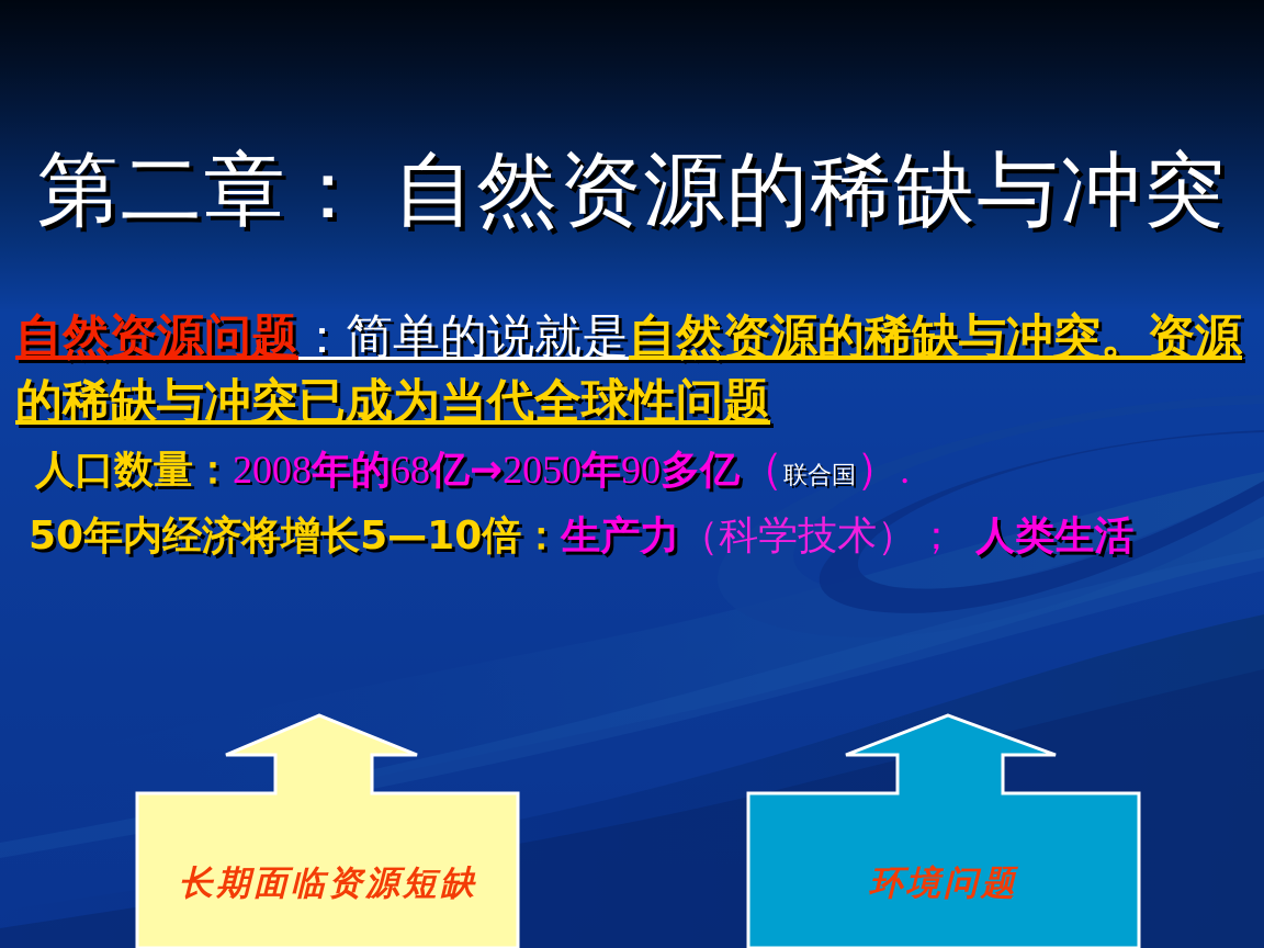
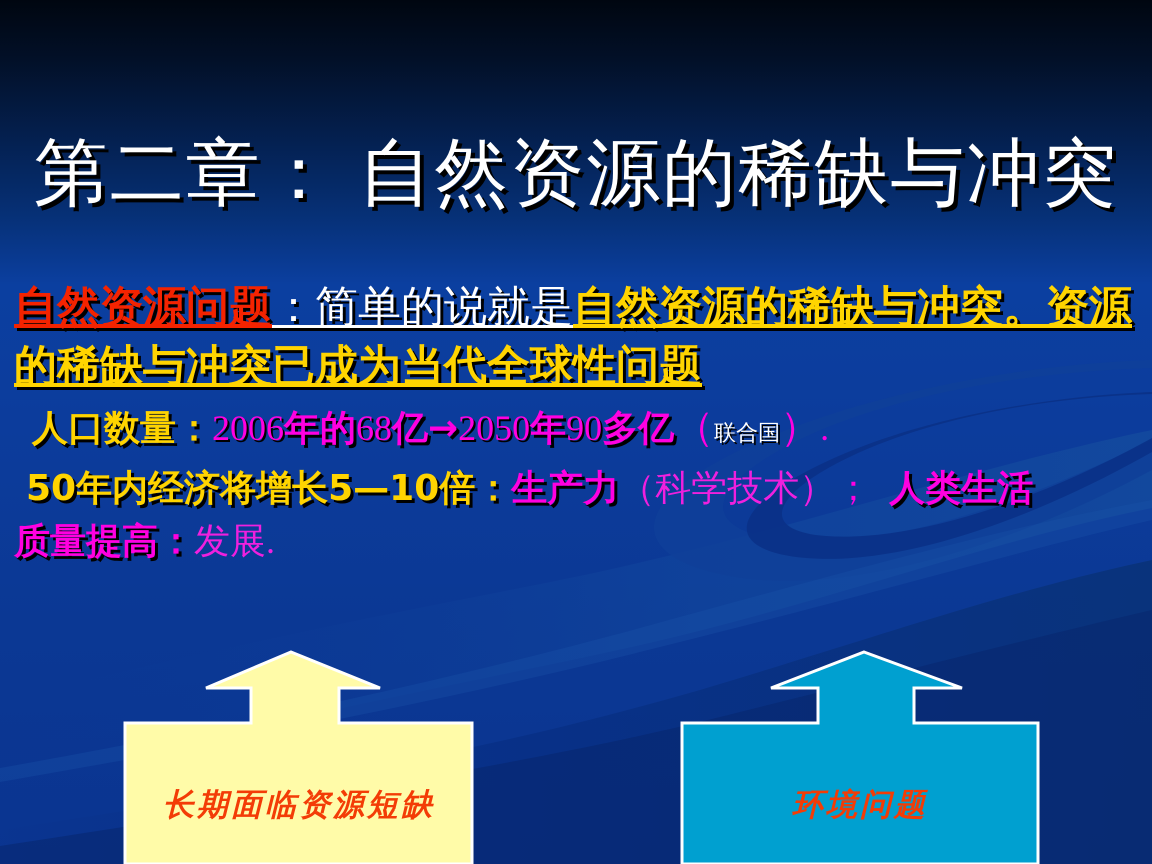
  第二章： 自然资源的稀缺与冲突
  自然资源问题：简单的说就是自然资源的稀缺与冲突。资源的稀缺与冲突已成为当代全球性问题
- 人口数量：2008年的68亿→2050年90多亿（联合国）.
+ 人口数量：2006年的68亿→2050年90多亿（联合国）.
  50年内经济将增长5—10倍：生产力（科学技术）； 人类生活
+ 质量提高：发展.
  长期面临资源短缺
  环境问题
